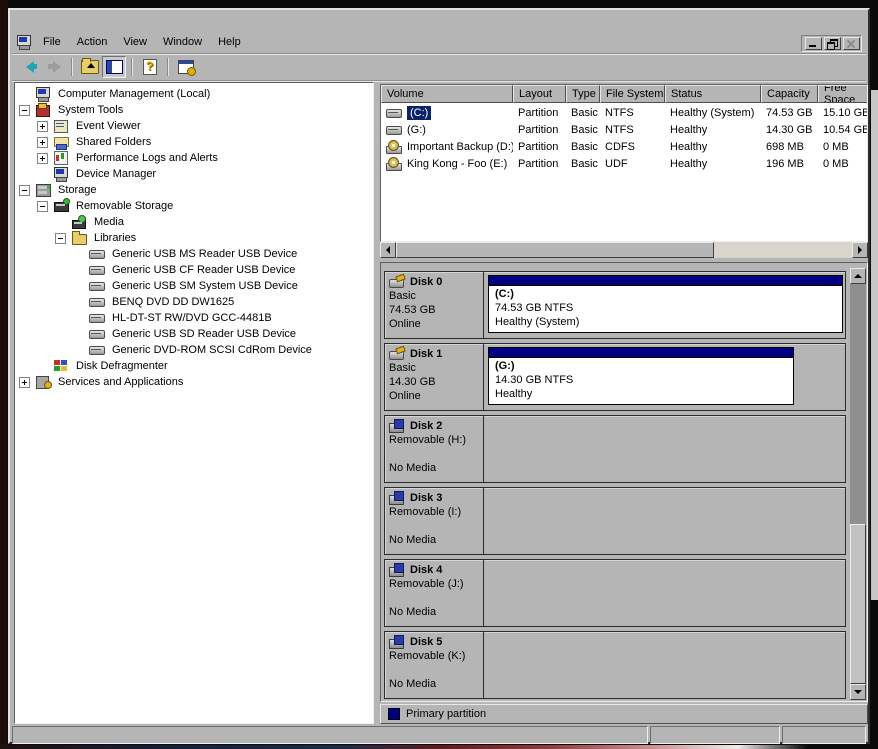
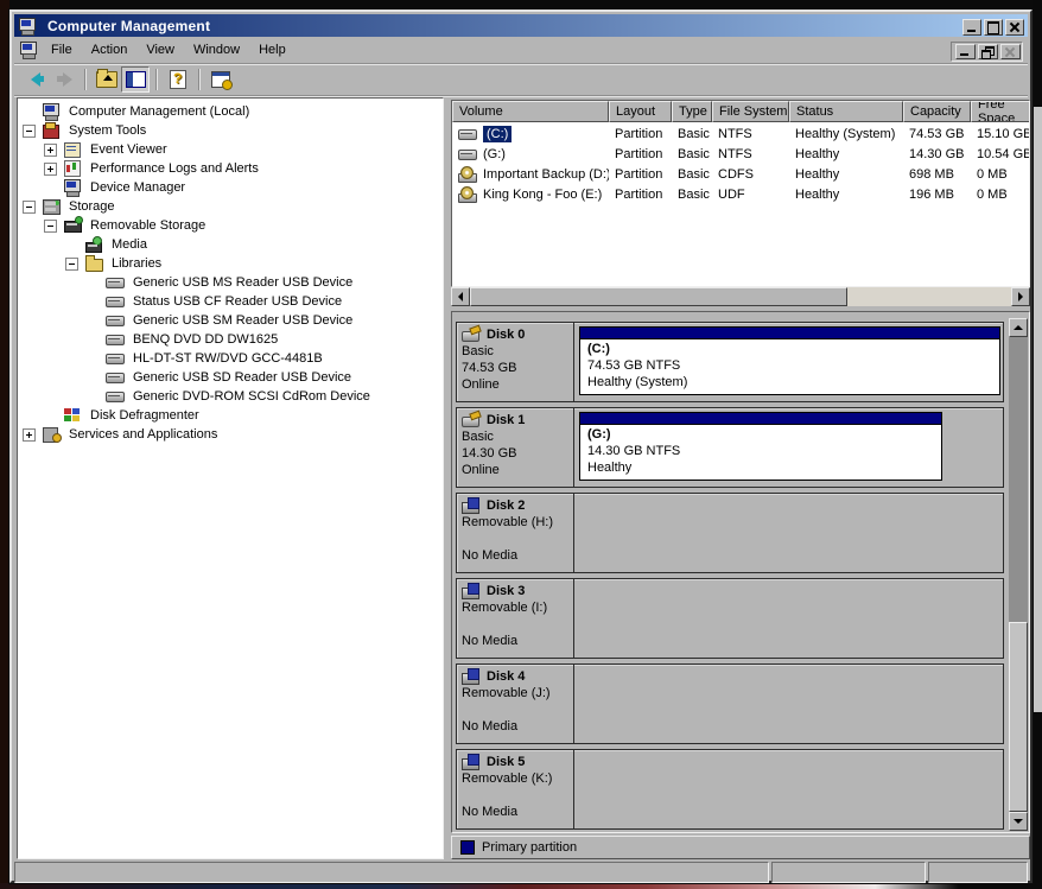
+ Computer Management
  File
  Action
  View
  Window
  Help
  Computer Management (Local)
  System Tools
  Event Viewer
- Shared Folders
  Performance Logs and Alerts
  Device Manager
  Storage
  Removable Storage
  Media
  Libraries
  Generic USB MS Reader USB Device
- Generic USB CF Reader USB Device
+ Status USB CF Reader USB Device
- Generic USB SM System USB Device
+ Generic USB SM Reader USB Device
  BENQ DVD DD DW1625
  HL-DT-ST RW/DVD GCC-4481B
  Generic USB SD Reader USB Device
  Generic DVD-ROM SCSI CdRom Device
  Disk Defragmenter
  Services and Applications
  Volume
  Layout
  Type
  File System
  Status
  Capacity
  Free Space
  (C:)
  Partition
  Basic
  NTFS
  Healthy (System)
  74.53 GB
  15.10 GB
  (G:)
  Partition
  Basic
  NTFS
  Healthy
  14.30 GB
  10.54 GB
  Important Backup (D:)
  Partition
  Basic
  CDFS
  Healthy
  698 MB
  0 MB
  King Kong - Foo (E:)
  Partition
  Basic
  UDF
  Healthy
  196 MB
  0 MB
  Disk 0
  Basic
  74.53 GB
  Online
  (C:)
  74.53 GB NTFS
  Healthy (System)
  Disk 1
  Basic
  14.30 GB
  Online
  (G:)
  14.30 GB NTFS
  Healthy
  Disk 2
  Removable (H:)
  No Media
  Disk 3
  Removable (I:)
  No Media
  Disk 4
  Removable (J:)
  No Media
  Disk 5
  Removable (K:)
  No Media
  Primary partition
